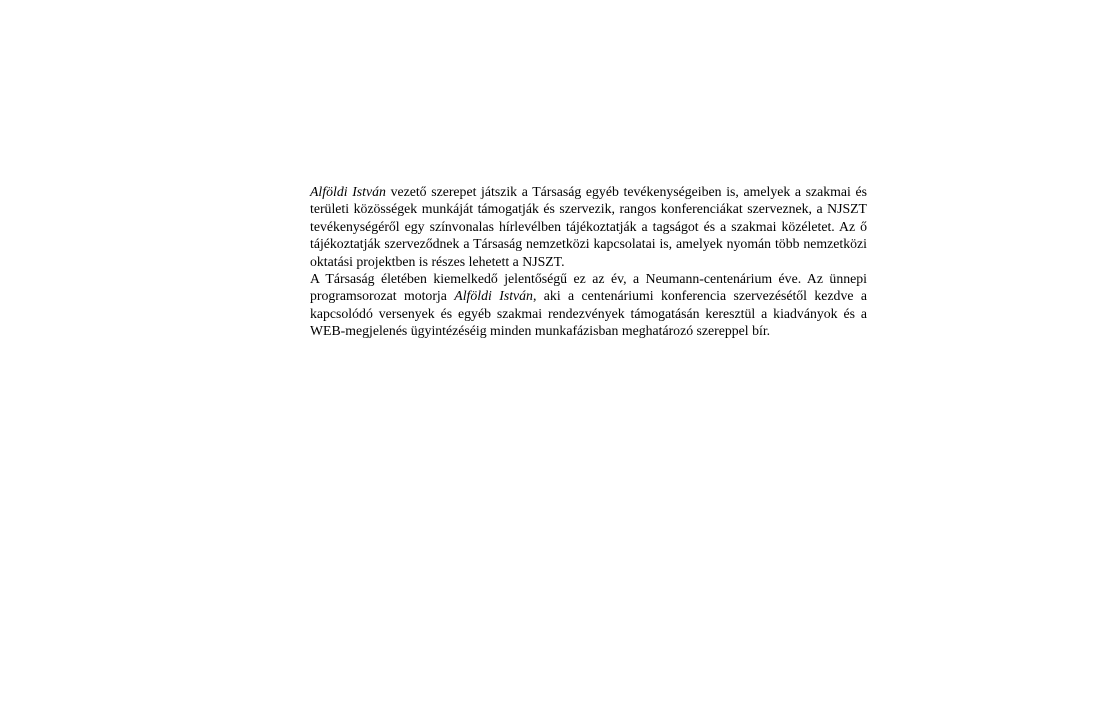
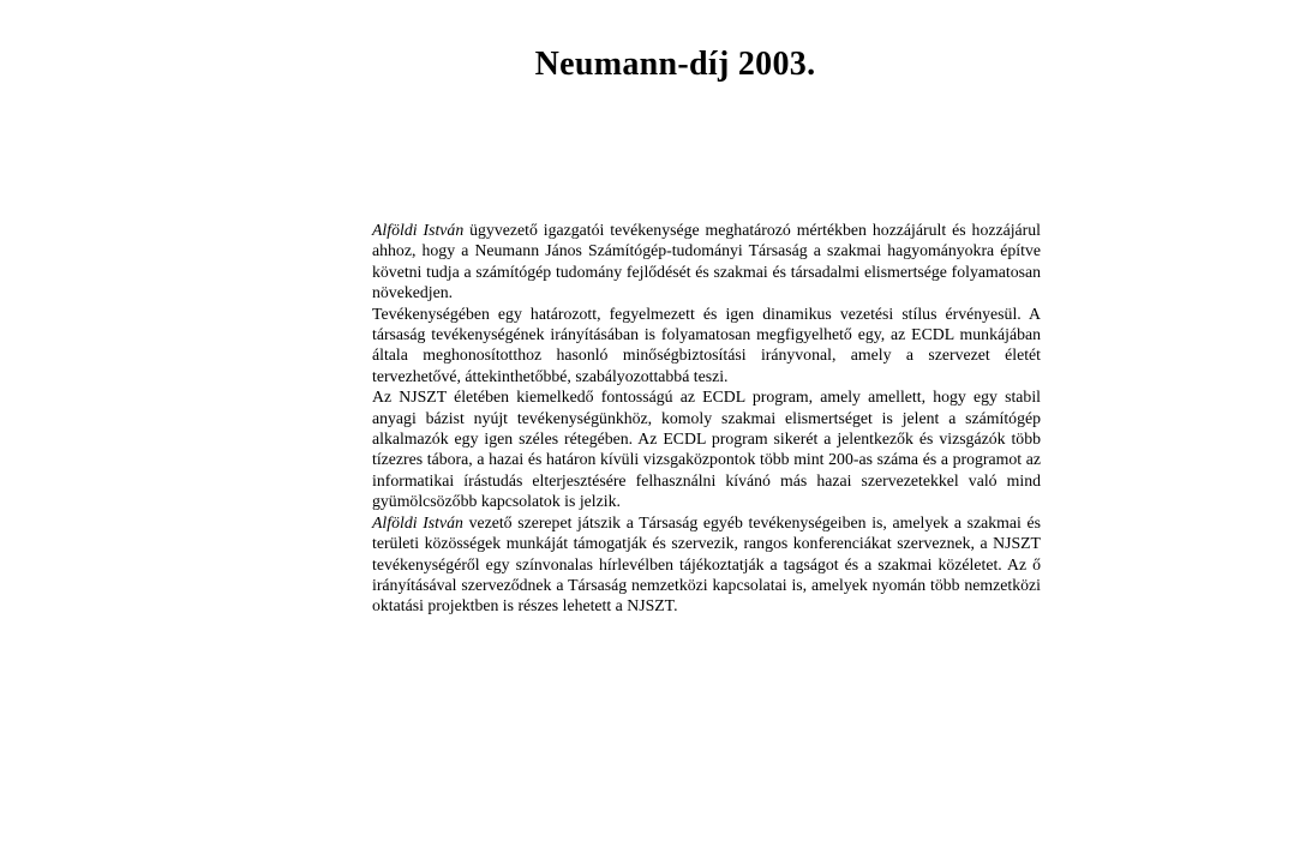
+ Neumann-díj 2003.
+ Alföldi István ügyvezető igazgatói tevékenysége meghatározó mértékben hozzájárult és hozzájárul ahhoz, hogy a Neumann János Számítógép-tudományi Társaság a szakmai hagyományokra építve követni tudja a számítógép tudomány fejlődését és szakmai és társadalmi elismertsége folyamatosan növekedjen.
+ Tevékenységében egy határozott, fegyelmezett és igen dinamikus vezetési stílus érvényesül. A társaság tevékenységének irányításában is folyamatosan megfigyelhető egy, az ECDL munkájában általa meghonosítotthoz hasonló minőségbiztosítási irányvonal, amely a szervezet életét tervezhetővé, áttekinthetőbbé, szabályozottabbá teszi.
+ Az NJSZT életében kiemelkedő fontosságú az ECDL program, amely amellett, hogy egy stabil anyagi bázist nyújt tevékenységünkhöz, komoly szakmai elismertséget is jelent a számítógép alkalmazók egy igen széles rétegében. Az ECDL program sikerét a jelentkezők és vizsgázók több tízezres tábora, a hazai és határon kívüli vizsgaközpontok több mint 200-as száma és a programot az informatikai írástudás elterjesztésére felhasználni kívánó más hazai szervezetekkel való mind gyümölcsözőbb kapcsolatok is jelzik.
- Alföldi István vezető szerepet játszik a Társaság egyéb tevékenységeiben is, amelyek a szakmai és területi közösségek munkáját támogatják és szervezik, rangos konferenciákat szerveznek, a NJSZT tevékenységéről egy színvonalas hírlevélben tájékoztatják a tagságot és a szakmai közéletet. Az ő tájékoztatják szerveződnek a Társaság nemzetközi kapcsolatai is, amelyek nyomán több nemzetközi oktatási projektben is részes lehetett a NJSZT.
+ Alföldi István vezető szerepet játszik a Társaság egyéb tevékenységeiben is, amelyek a szakmai és területi közösségek munkáját támogatják és szervezik, rangos konferenciákat szerveznek, a NJSZT tevékenységéről egy színvonalas hírlevélben tájékoztatják a tagságot és a szakmai közéletet. Az ő irányításával szerveződnek a Társaság nemzetközi kapcsolatai is, amelyek nyomán több nemzetközi oktatási projektben is részes lehetett a NJSZT.
- A Társaság életében kiemelkedő jelentőségű ez az év, a Neumann-centenárium éve. Az ünnepi programsorozat motorja Alföldi István, aki a centenáriumi konferencia szervezésétől kezdve a kapcsolódó versenyek és egyéb szakmai rendezvények támogatásán keresztül a kiadványok és a WEB-megjelenés ügyintézéséig minden munkafázisban meghatározó szereppel bír.
